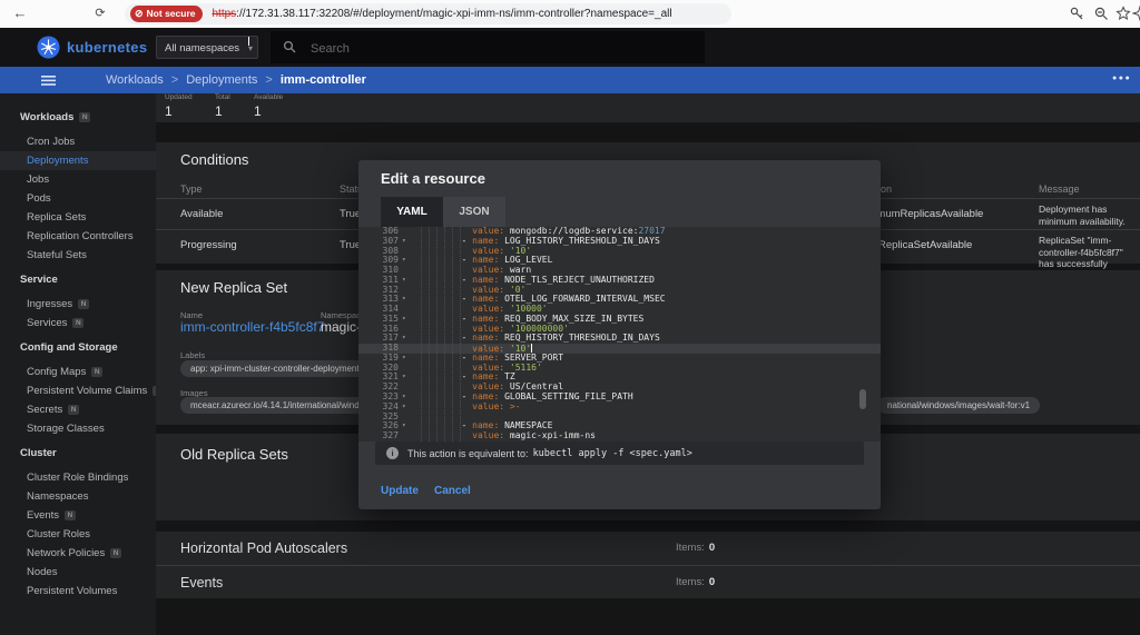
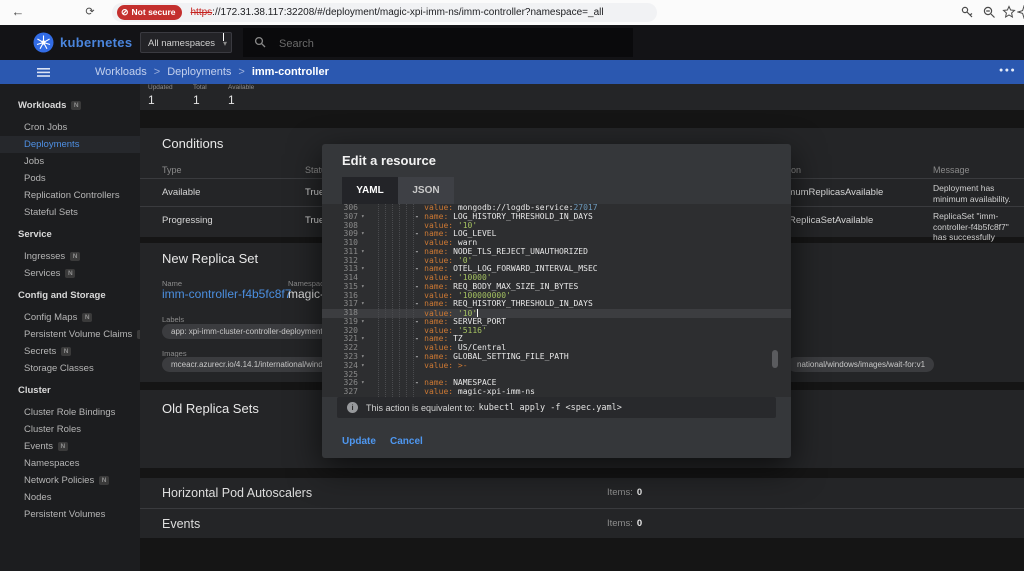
  ←
  ⟳
  ⊘ Not secure
  https://172.31.38.117:32208/#/deployment/magic-xpi-imm-ns/imm-controller?namespace=_all
  kubernetes
  All namespaces
  ▾
  Search
  Workloads > Deployments > imm-controller
  Workloads
  Cron Jobs
  Deployments
  Jobs
  Pods
- Replica Sets
  Replication Controllers
  Stateful Sets
  Service
  Ingresses
  Services
  Config and Storage
  Config Maps
  Persistent Volume Claims
  Secrets
  Storage Classes
  Cluster
  Cluster Role Bindings
- Namespaces
+ Cluster Roles
  Events
- Cluster Roles
+ Namespaces
  Network Policies
  Nodes
  Persistent Volumes
  1
  1
  1
  Conditions
  Type
  Message
  Available
  Tru
  mumReplicasAvailable
  Deployment has minimum availability.
  Progressing
  Tru
  ReplicaSetAvailable
  ReplicaSet "imm-controller-f4b5fc8f7" has successfully
  New Replica Set
  Name
  Namespa
  imm-controller-f4b5fc8f7
  Labels
  app: xpi-imm-cluster-controller-deploymen
  Images
  mceacr.azurecr.io/4.14.1/international/wind
  national/windows/images/wait-for:v1
  Old Replica Sets
  Horizontal Pod Autoscalers
  Items: 0
  Events
  Items: 0
  Edit a resource
  YAML
  JSON
  306
  value: mongodb://logdb-service:27017
  307
  - name: LOG_HISTORY_THRESHOLD_IN_DAYS
  308
  value: '10'
  309
  - name: LOG_LEVEL
  310
  value: warn
  311
  - name: NODE_TLS_REJECT_UNAUTHORIZED
  312
  value: '0'
  313
  - name: OTEL_LOG_FORWARD_INTERVAL_MSEC
  314
  value: '10000'
  315
  - name: REQ_BODY_MAX_SIZE_IN_BYTES
  316
  value: '100000000'
  317
  - name: REQ_HISTORY_THRESHOLD_IN_DAYS
  318
  value: '10'
  319
  - name: SERVER_PORT
  320
  value: '5116'
  321
  - name: TZ
  322
  value: US/Central
  323
  - name: GLOBAL_SETTING_FILE_PATH
  324
  value: >-
  325
  326
  - name: NAMESPACE
  327
  value: magic-xpi-imm-ns
  i
  This action is equivalent to:
  kubectl apply -f <spec.yaml>
  Update
  Cancel
